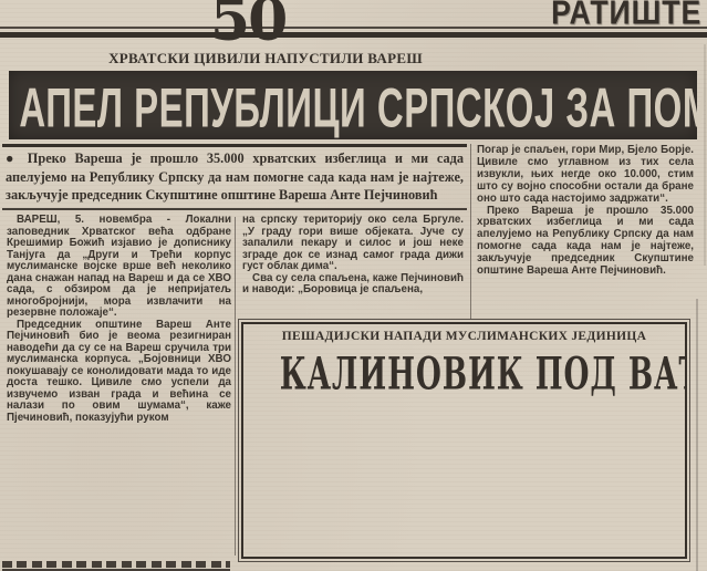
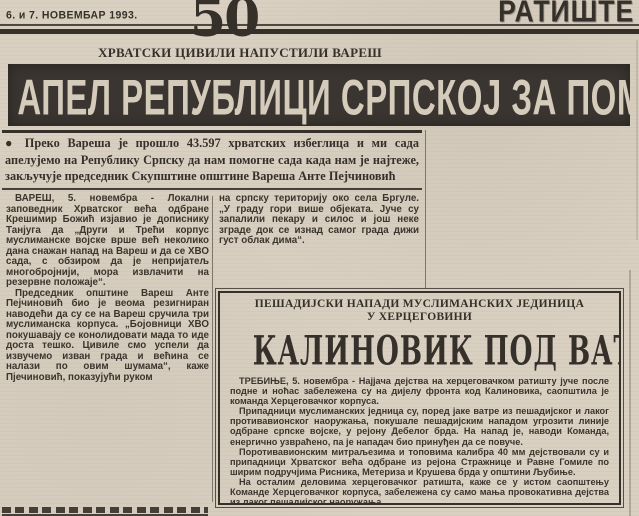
+ 6. и 7. НОВЕМБАР 1993.
  50
  РАТИШТЕ
  ХРВАТСКИ ЦИВИЛИ НАПУСТИЛИ ВАРЕШ
  АПЕЛ РЕПУБЛИЦИ СРПСКОЈ ЗА ПОМ
- ● Преко Вареша је прошло 35.000 хрватских избеглица и ми сада апелујемо на Републику Српску да нам помогне сада када нам је најтеже, закључује председник Скупштине општине Вареша Анте Пејчиновић
+ ● Преко Вареша је прошло 43.597 хрватских избеглица и ми сада апелујемо на Републику Српску да нам помогне сада када нам је најтеже, закључује председник Скупштине општине Вареша Анте Пејчиновић
  ВАРЕШ, 5. новембра - Локални заповедник Хрватског већа одбране Крешимир Божић изјавио је дописнику Танјуга да „Други и Трећи корпус муслиманске војске врше већ неколико дана снажан напад на Вареш и да се ХВО сада, с обзиром да је непријатељ многобројнији, мора извлачити на резервне положаје“.
  Председник општине Вареш Анте Пејчиновић био је веома резигниран наводећи да су се на Вареш сручила три муслиманска корпуса. „Бојовници ХВО покушавају се конолидовати мада то иде доста тешко. Цивиле смо успели да извучемо изван града и већина се налази по овим шумама“, каже Пјечиновић, показујући руком
  на српску територију око села Бргуле. „У граду гори више објеката. Јуче су запалили пекару и силос и још неке зграде док се изнад самог града дижи густ облак дима“.
- Сва су села спаљена, каже Пејчиновић и наводи: „Боровица је спаљена,
- Погар је спаљен, гори Мир, Бјело Борје. Цивиле смо углавном из тих села извукли, њих негде око 10.000, стим што су војно способни остали да бране оно што сада настојимо задржати“.
- Преко Вареша је прошло 35.000 хрватских избеглица и ми сада апелујемо на Републику Српску да нам помогне сада када нам је најтеже, закључује председник Скупштине општине Вареша Анте Пејчиновић.
  ПЕШАДИЈСКИ НАПАДИ МУСЛИМАНСКИХ ЈЕДИНИЦА
+ У ХЕРЦЕГОВИНИ
  КАЛИНОВИК ПОД ВА
+ ТРЕБИЊЕ, 5. новембра - Најјача дејства на херцеговачком ратишту јуче после подне и ноћас забележена су на дијелу фронта код Калиновика, саопштила је команда Херцеговачког корпуса.
+ Припадници муслиманских једница су, поред јаке ватре из пешадијског и лаког противавионског наоружања, покушале пешадијским нападом угрозити линије одбране српске војске, у рејону Дебелог брда. На напад је, наводи Команда, енергично узвраћено, па је нападач био принуђен да се повуче.
+ Поротивавионским митраљезима и топовима калибра 40 мм дејствовали су и припадници Хрватског већа одбране из рејона Стражнице и Равне Гомиле по ширим подручјима Рисника, Метериза и Крушева брда у општини Љубиње.
+ На осталим деловима херцеговачког ратишта, каже се у истом саопштењу Команде Херцеговачког корпуса, забележена су само мања провокативна дејства из лаког пешадијског наоружања.
